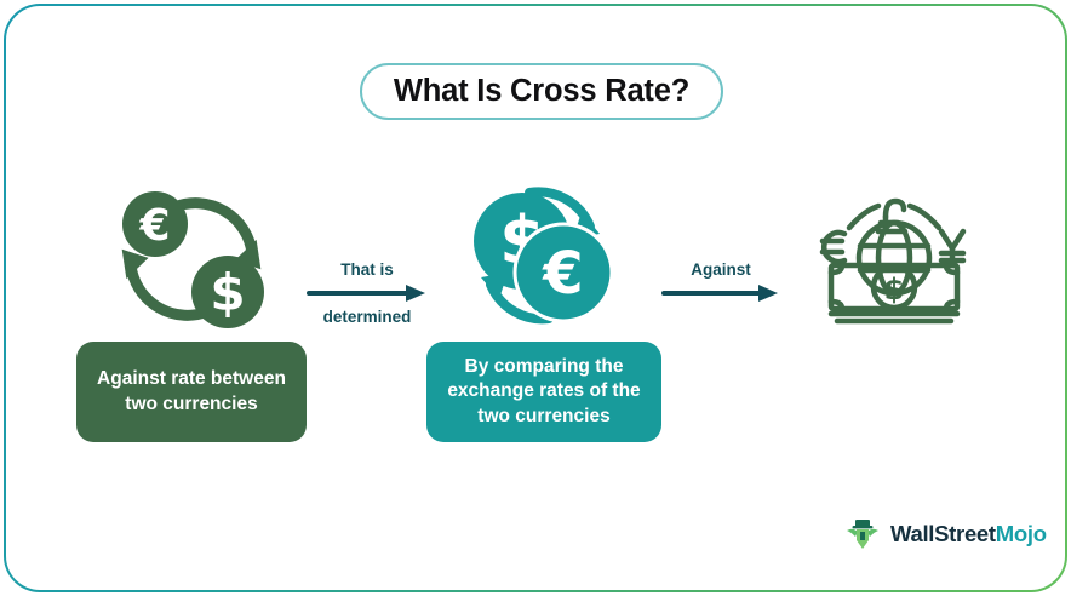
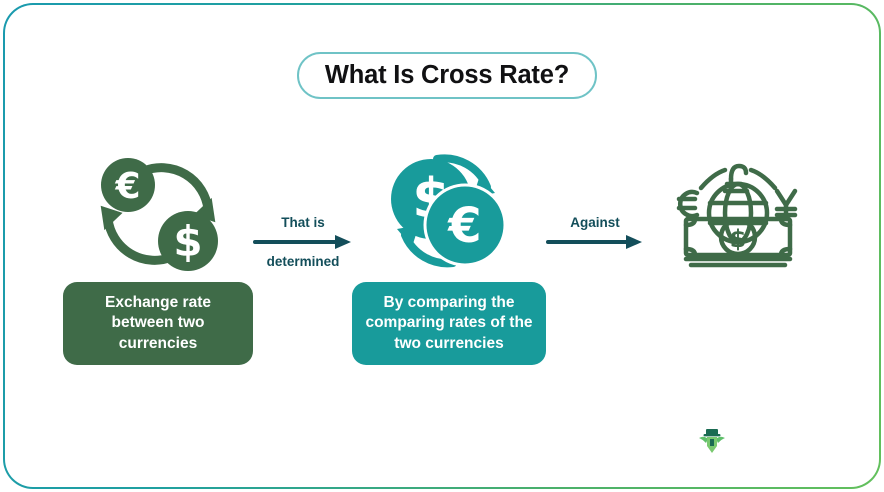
  What Is Cross Rate?
  €
  $
- Against rate between two currencies
+ Exchange rate between two currencies
  That is
  determined
  $
  €
- By comparing the exchange rates of the two currencies
+ By comparing the comparing rates of the two currencies
  Against
  $
- WallStreetMojo
